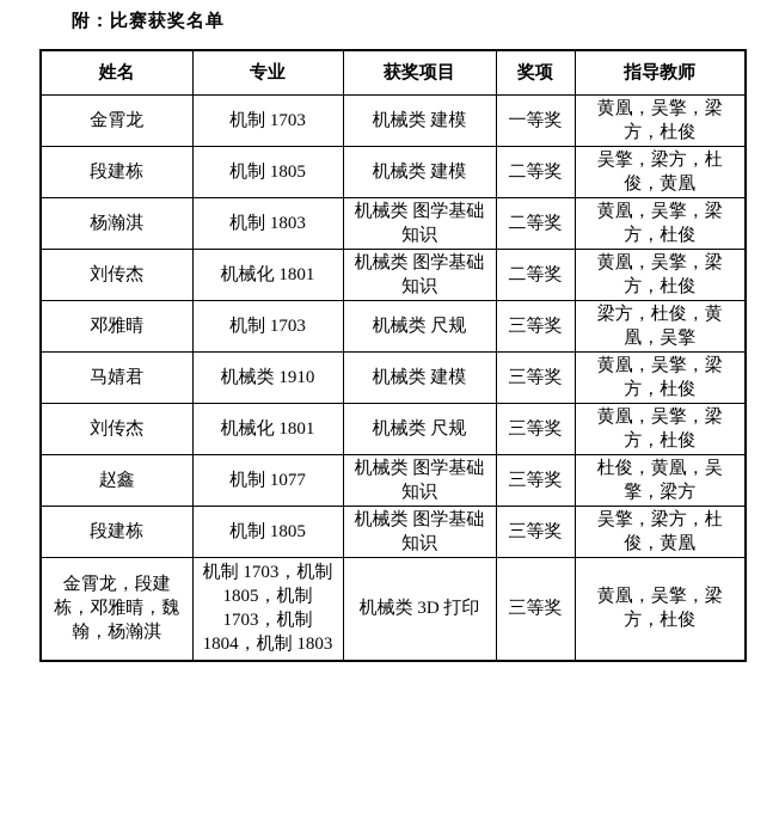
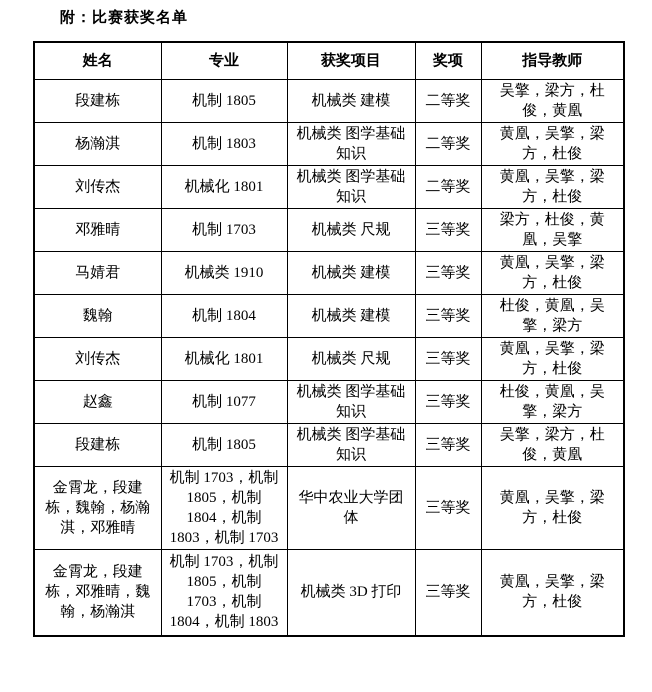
  附：比赛获奖名单
  姓名	专业	获奖项目	奖项	指导教师
- 金霄龙	机制 1703	机械类 建模	一等奖	黄凰，吴擎，梁方，杜俊
  段建栋	机制 1805	机械类 建模	二等奖	吴擎，梁方，杜俊，黄凰
  杨瀚淇	机制 1803	机械类 图学基础知识	二等奖	黄凰，吴擎，梁方，杜俊
  刘传杰	机械化 1801	机械类 图学基础知识	二等奖	黄凰，吴擎，梁方，杜俊
  邓雅晴	机制 1703	机械类 尺规	三等奖	梁方，杜俊，黄凰，吴擎
  马婧君	机械类 1910	机械类 建模	三等奖	黄凰，吴擎，梁方，杜俊
+ 魏翰	机制 1804	机械类 建模	三等奖	杜俊，黄凰，吴擎，梁方
  刘传杰	机械化 1801	机械类 尺规	三等奖	黄凰，吴擎，梁方，杜俊
  赵鑫	机制 1077	机械类 图学基础知识	三等奖	杜俊，黄凰，吴擎，梁方
  段建栋	机制 1805	机械类 图学基础知识	三等奖	吴擎，梁方，杜俊，黄凰
+ 金霄龙，段建栋，魏翰，杨瀚淇，邓雅晴	机制 1703，机制 1805，机制 1804，机制 1803，机制 1703	华中农业大学团体	三等奖	黄凰，吴擎，梁方，杜俊
  金霄龙，段建栋，邓雅晴，魏翰，杨瀚淇	机制 1703，机制 1805，机制 1703，机制 1804，机制 1803	机械类 3D 打印	三等奖	黄凰，吴擎，梁方，杜俊
